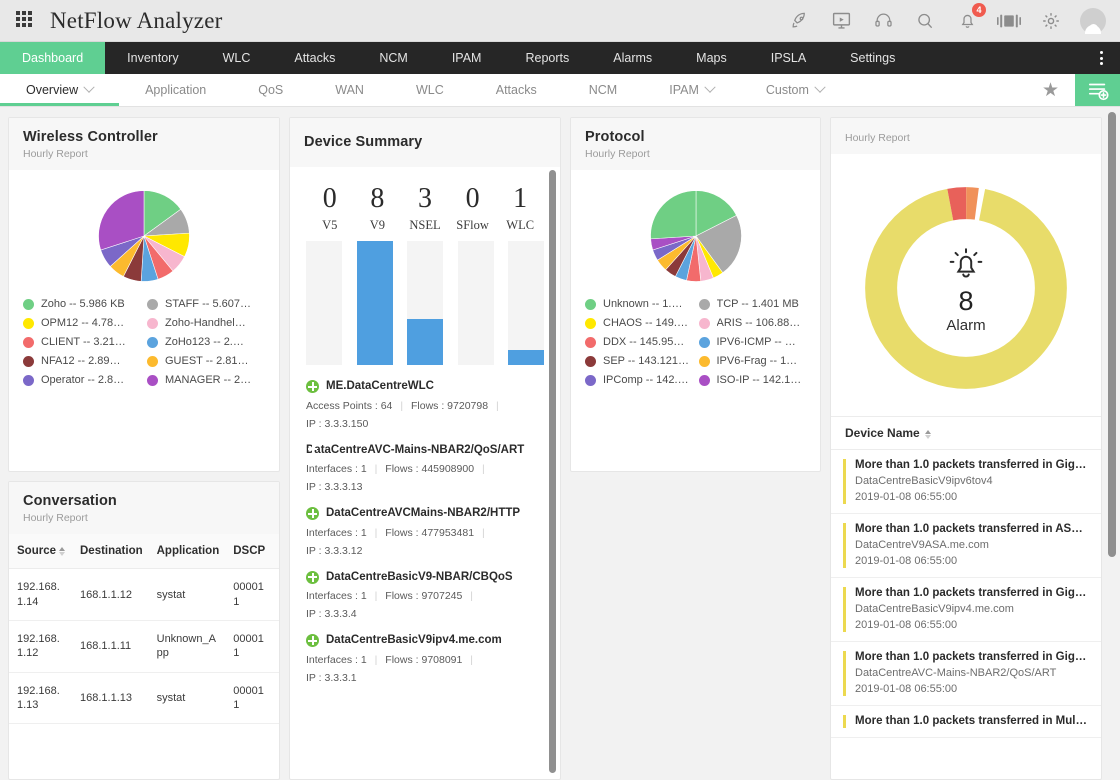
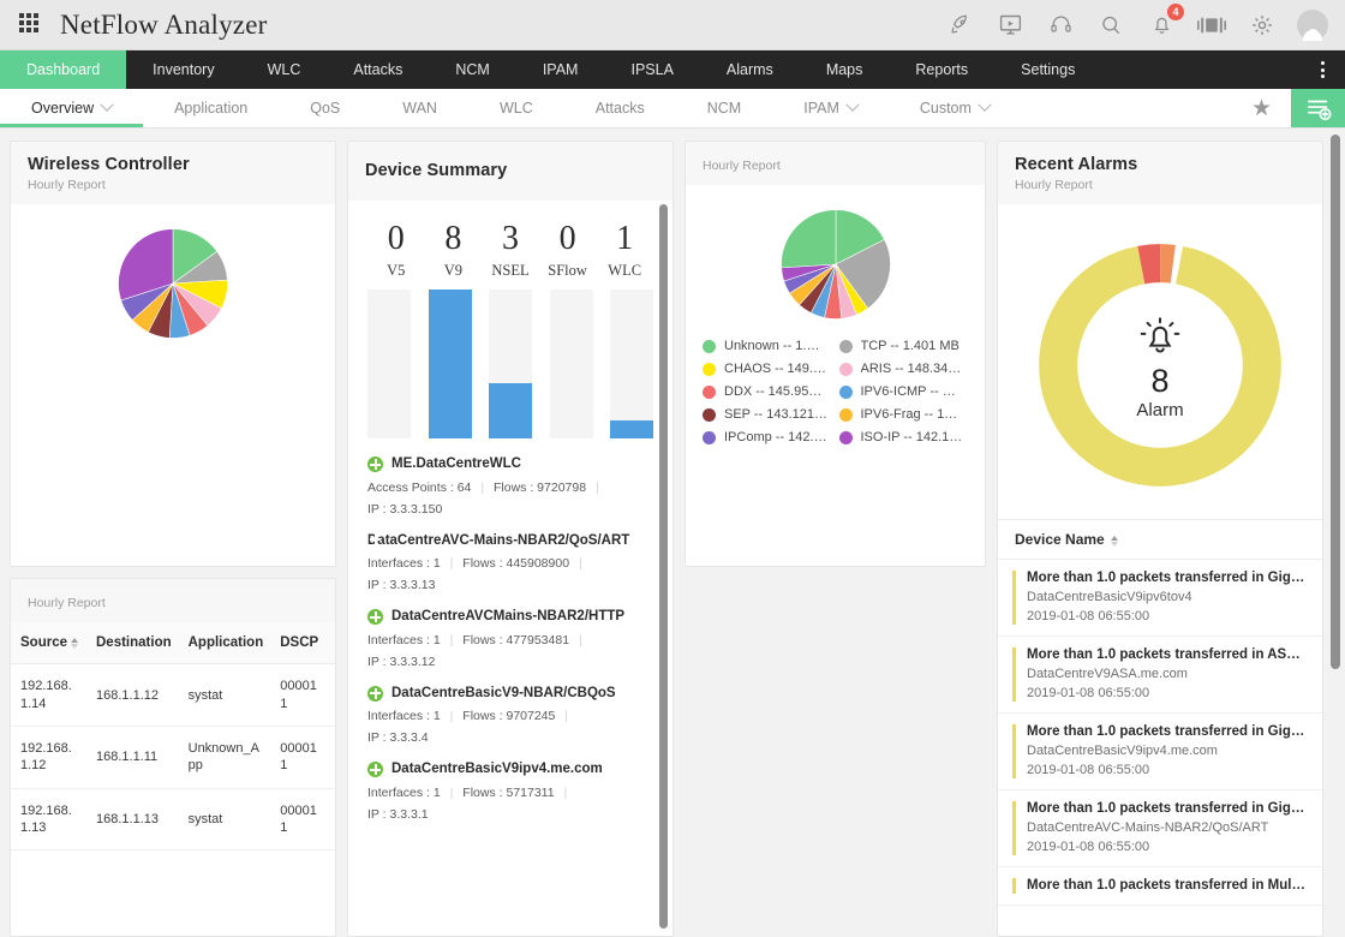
  NetFlow Analyzer
  4
  Dashboard
  Inventory
  WLC
  Attacks
  NCM
  IPAM
- Reports
+ IPSLA
  Alarms
  Maps
- IPSLA
+ Reports
  Settings
  Overview
  Application
  QoS
  WAN
  WLC
  Attacks
  NCM
  IPAM
  Custom
  ★
  Wireless Controller
  Hourly Report
- Zoho -- 5.986 KB
- STAFF -- 5.607…
- OPM12 -- 4.78…
- Zoho-Handhel…
- CLIENT -- 3.21…
- ZoHo123 -- 2.…
- NFA12 -- 2.89…
- GUEST -- 2.81…
- Operator -- 2.8…
- MANAGER -- 2…
- Conversation
  Hourly Report
  Source	Destination	Application	DSCP
  192.168.1.14	168.1.1.12	systat	000011
  192.168.1.12	168.1.1.11	Unknown_App	000011
  192.168.1.13	168.1.1.13	systat	000011
  Device Summary
  0
  V5
  8
  V9
  3
  NSEL
  0
  SFlow
  1
  WLC
  ME.DataCentreWLC
  Access Points : 64 | Flows : 9720798 |
  IP : 3.3.3.150
  ataCentreAVC-Mains-NBAR2/QoS/ART
  Interfaces : 1 Flows : 445908900 |
  IP : 3.3.3.13
  DataCentreAVCMains-NBAR2/HTTP
  Interfaces : 1 Flows : 477953481 |
  IP : 3.3.3.12
  DataCentreBasicV9-NBAR/CBQoS
  Interfaces : 1 Flows : 9707245 |
  IP : 3.3.3.4
  DataCentreBasicV9ipv4.me.com
- Interfaces : 1 Flows : 9708091 |
+ Interfaces : 1 Flows : 5717311 |
  IP : 3.3.3.1
- Protocol
  Hourly Report
  Unknown -- 1.…
  TCP -- 1.401 MB
  CHAOS -- 149.…
- ARIS -- 106.88…
+ ARIS -- 148.34…
  DDX -- 145.95…
  IPV6-ICMP -- …
  SEP -- 143.121…
  IPV6-Frag -- 1…
  IPComp -- 142.…
  ISO-IP -- 142.1…
+ Recent Alarms
  Hourly Report
  8
  Alarm
  Device Name
  More than 1.0 packets transferred in Gigab
  DataCentreBasicV9ipv6tov4
  2019-01-08 06:55:00
  More than 1.0 packets transferred in ASAG
  DataCentreV9ASA.me.com
  2019-01-08 06:55:00
  More than 1.0 packets transferred in Gigab
  DataCentreBasicV9ipv4.me.com
  2019-01-08 06:55:00
  More than 1.0 packets transferred in Gigab
  DataCentreAVC-Mains-NBAR2/QoS/ART
  2019-01-08 06:55:00
  More than 1.0 packets transferred in Multi
